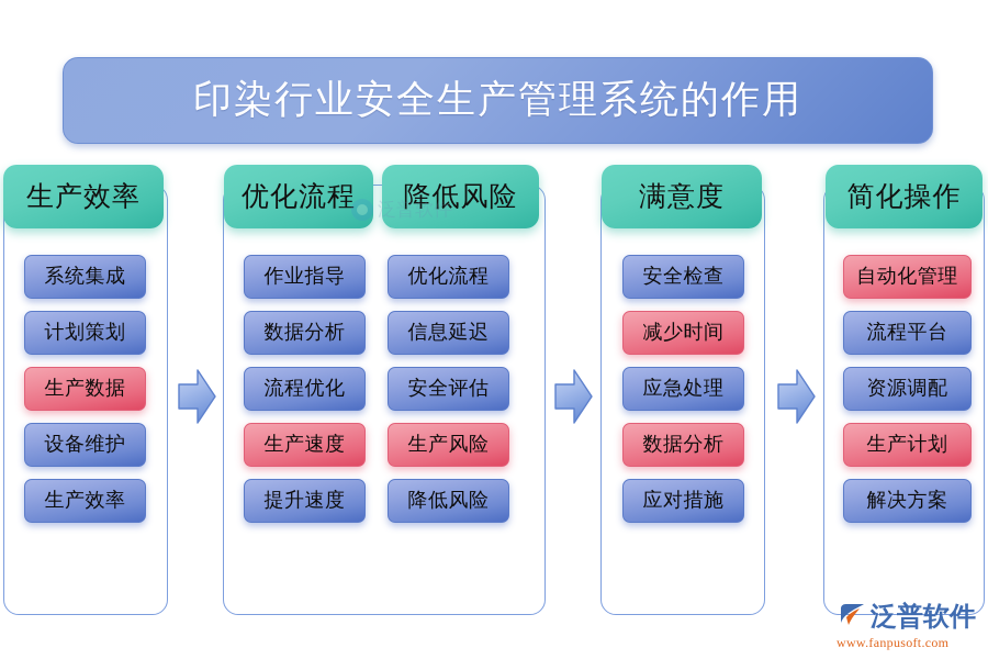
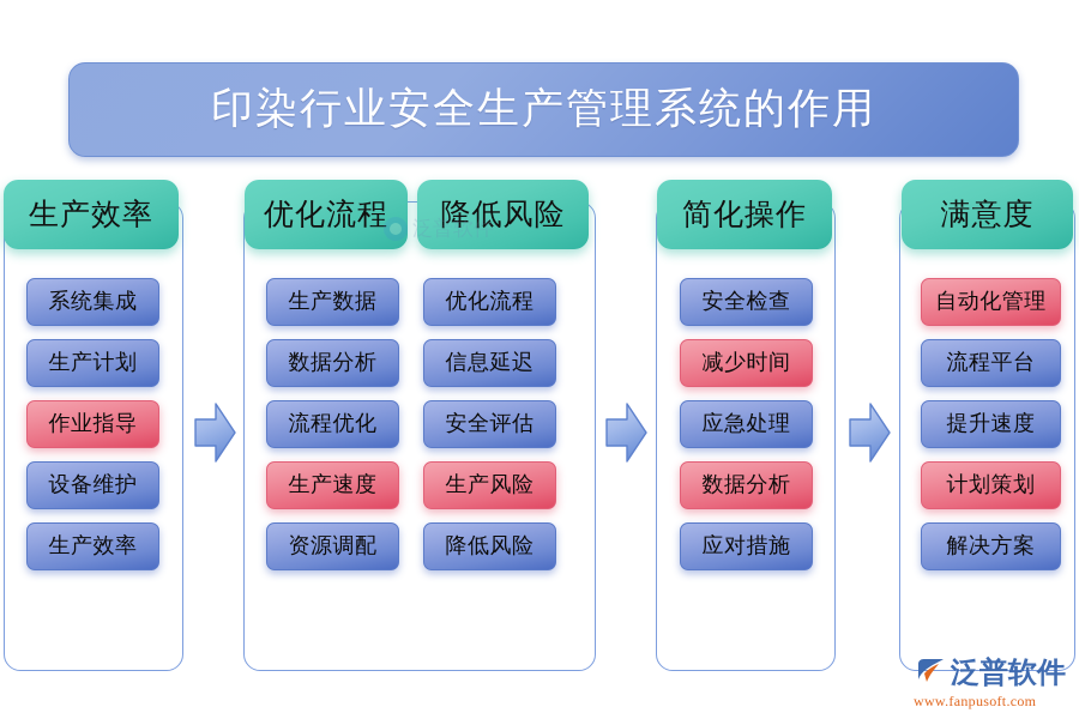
  印染行业安全生产管理系统的作用
  生产效率
  系统集成
- 计划策划
+ 生产计划
- 生产数据
+ 作业指导
  设备维护
  生产效率
  优化流程
- 作业指导
+ 生产数据
  数据分析
  流程优化
  生产速度
- 提升速度
+ 资源调配
  降低风险
  优化流程
  信息延迟
  安全评估
  生产风险
  降低风险
- 满意度
+ 简化操作
  安全检查
  减少时间
  应急处理
  数据分析
  应对措施
- 简化操作
+ 满意度
  自动化管理
  流程平台
- 资源调配
+ 提升速度
- 生产计划
+ 计划策划
  解决方案
  泛普软件
  泛普软件
  www.fanpusoft.com
